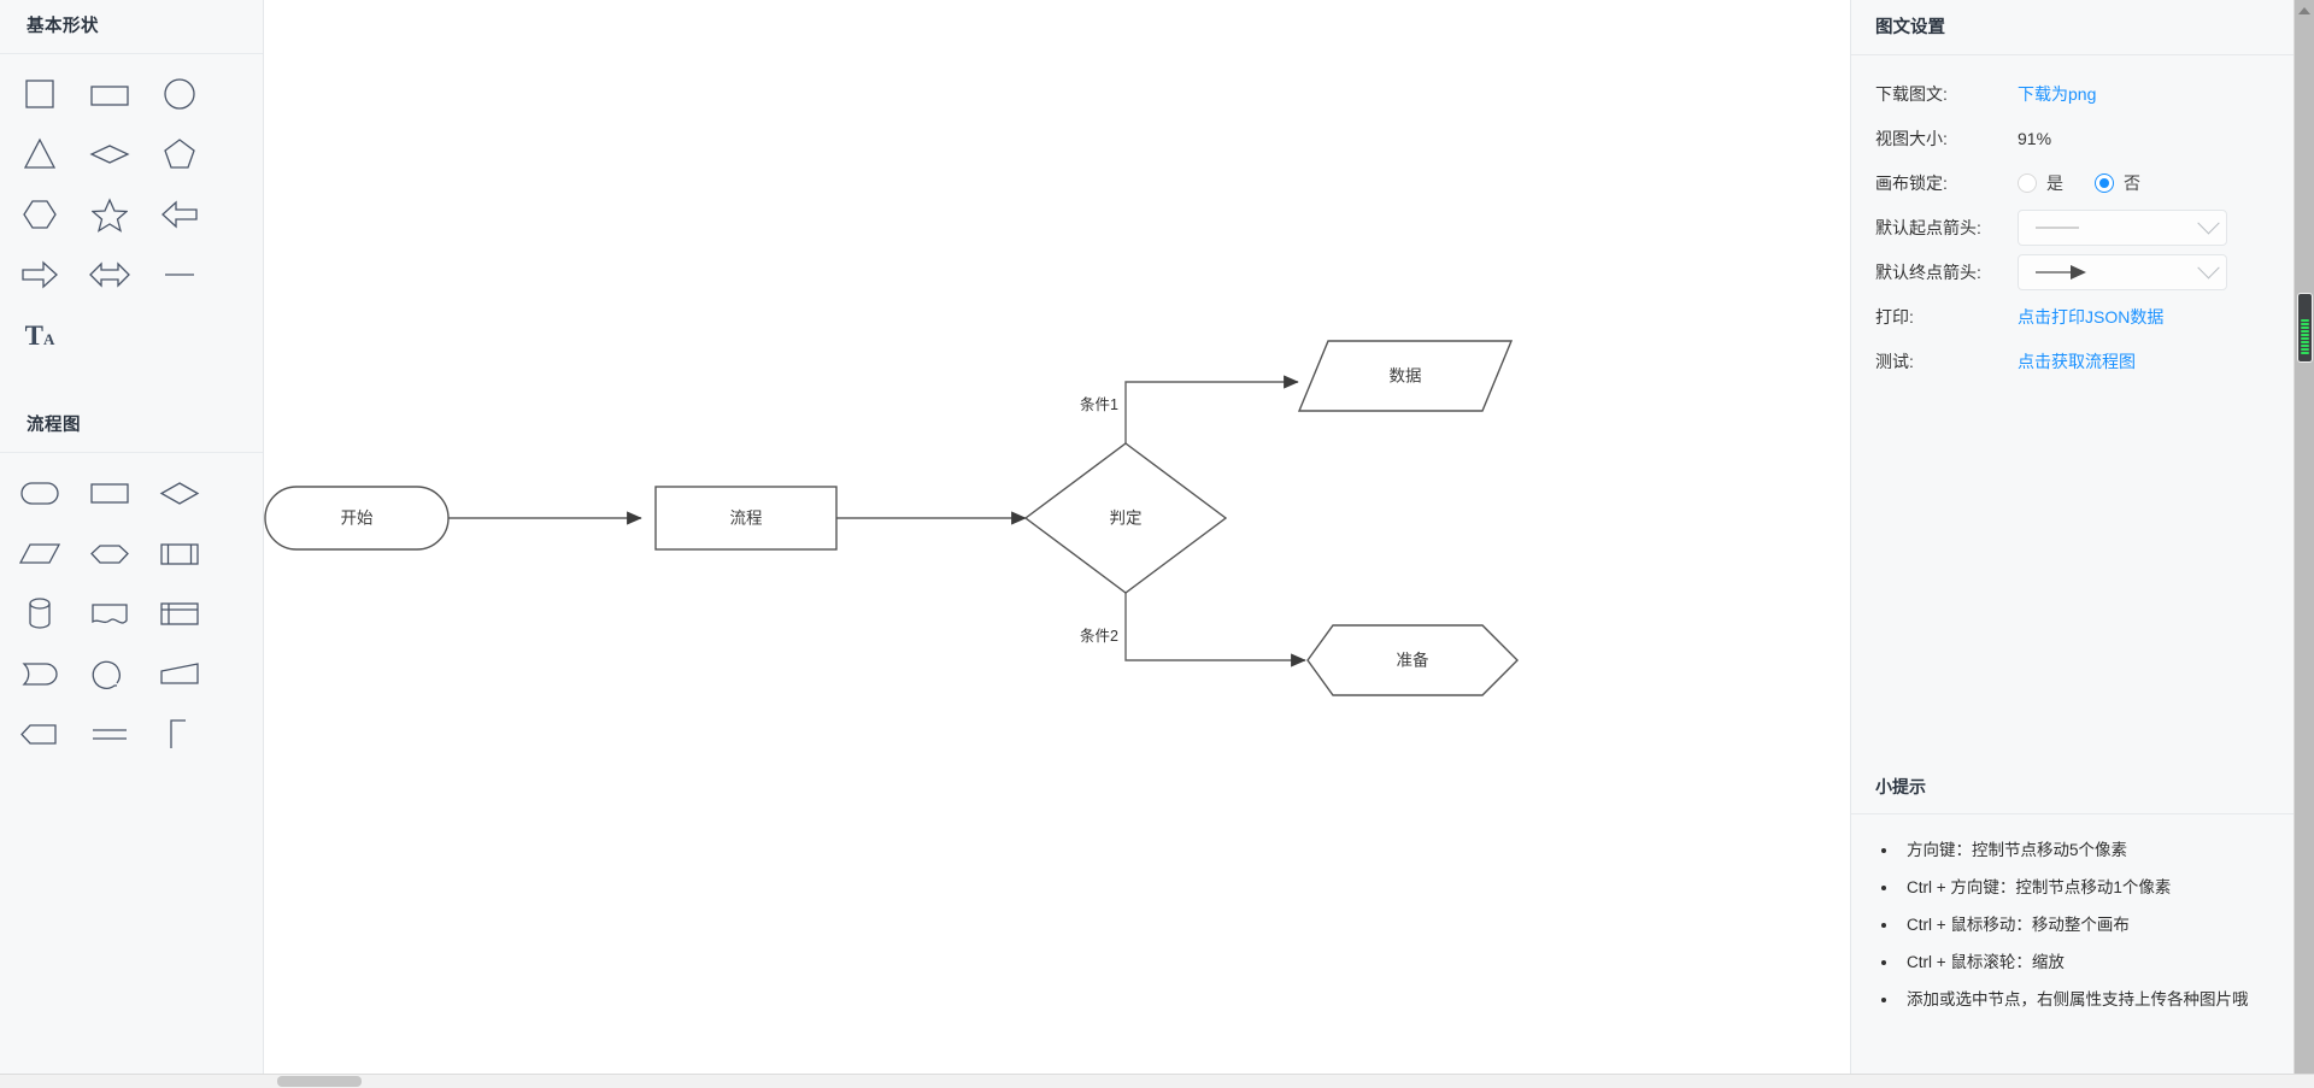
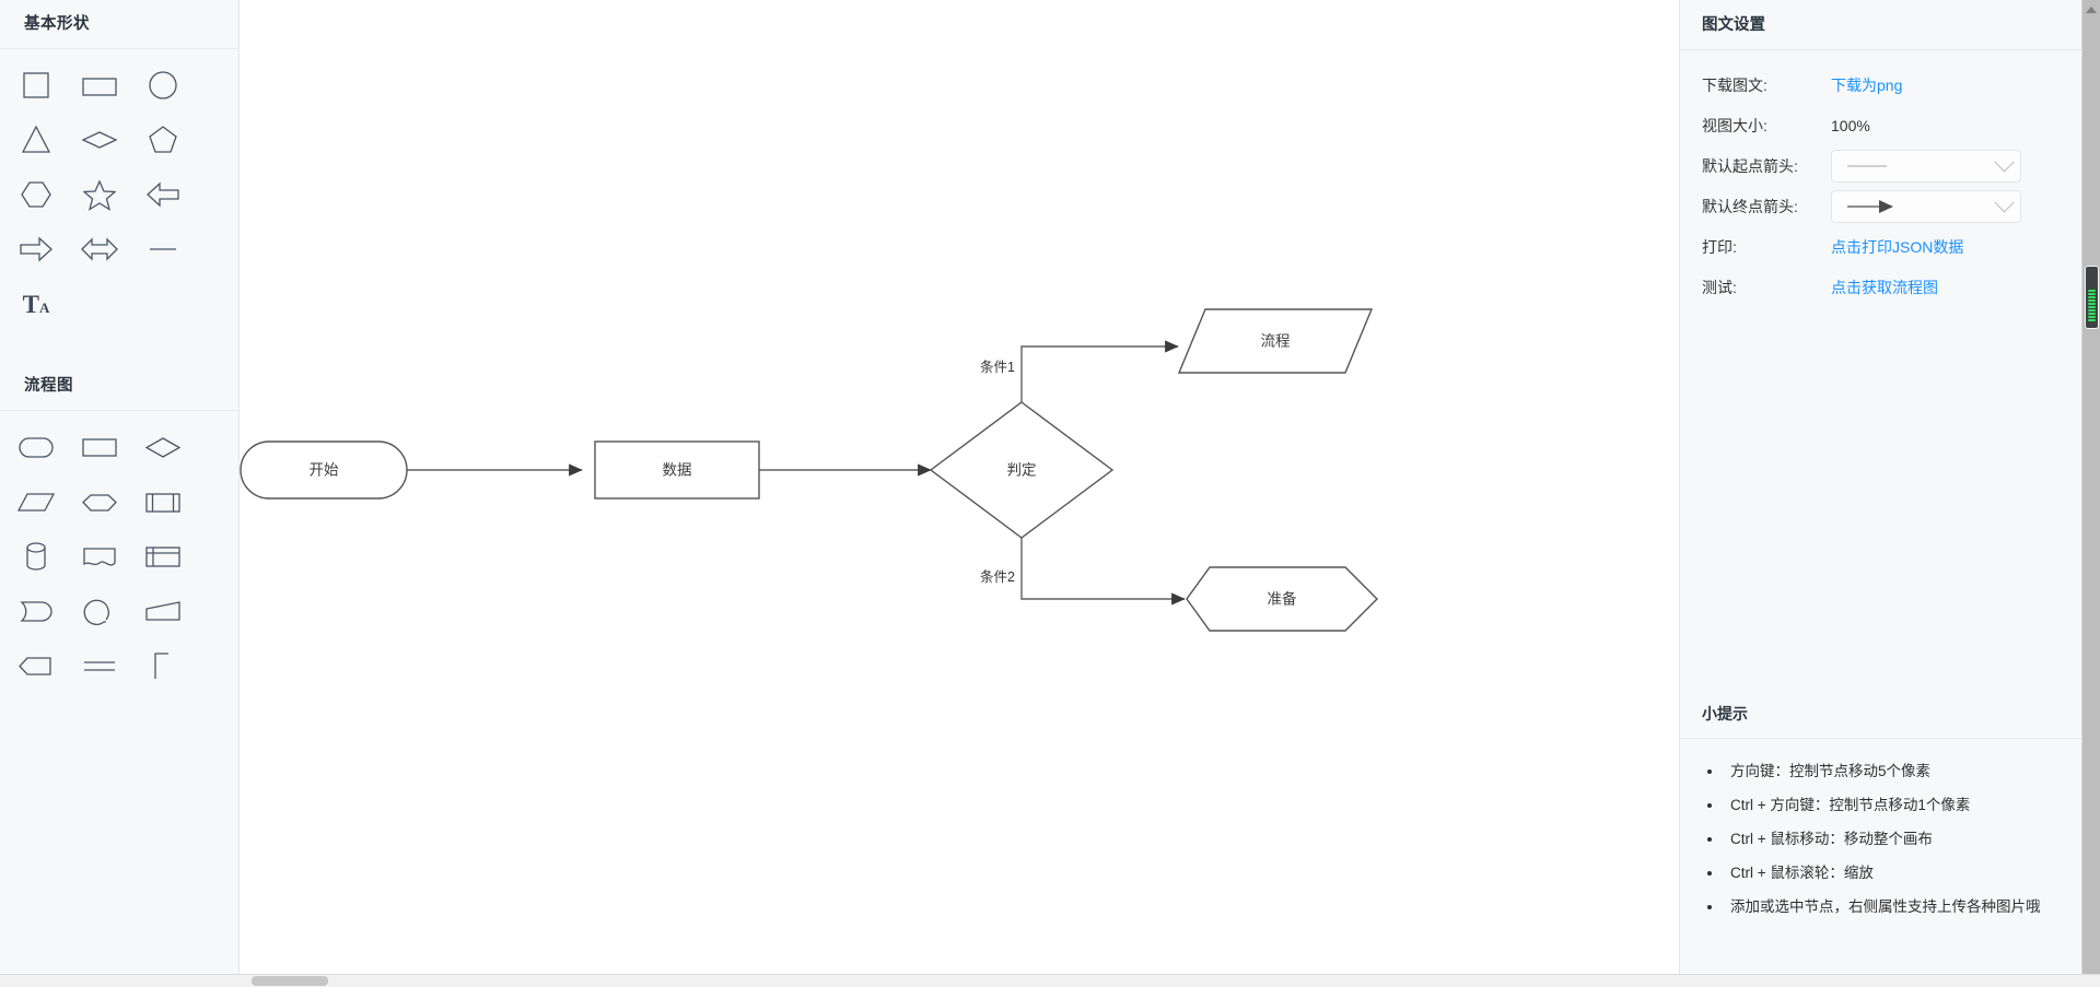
  基本形状
  TA
  流程图
  条件1
  条件2
  开始
- 流程
+ 数据
  判定
- 数据
+ 流程
  准备
  图文设置
  下载图文:
  下载为png
  视图大小:
- 91%
+ 100%
- 画布锁定:
- 是
- 否
  默认起点箭头:
  默认终点箭头:
  打印:
  点击打印JSON数据
  测试:
  点击获取流程图
  小提示
  方向键：控制节点移动5个像素
  Ctrl + 方向键：控制节点移动1个像素
  Ctrl + 鼠标移动：移动整个画布
  Ctrl + 鼠标滚轮：缩放
  添加或选中节点，右侧属性支持上传各种图片哦
